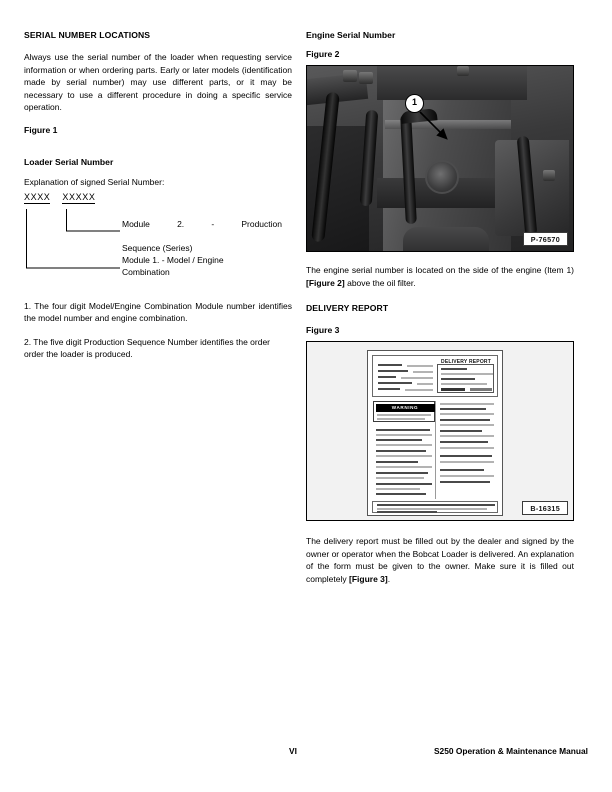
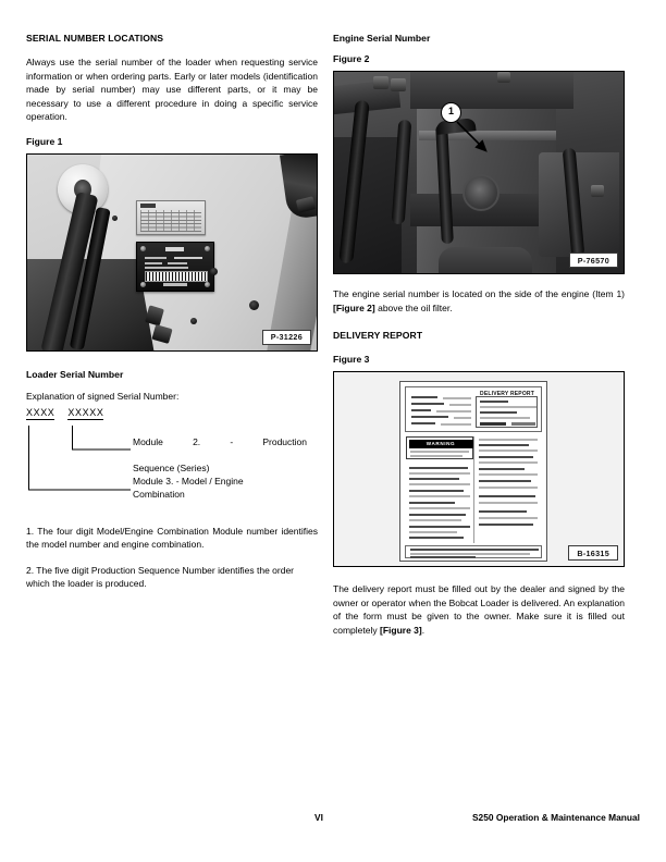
  SERIAL NUMBER LOCATIONS
  Always use the serial number of the loader when requesting service information or when ordering parts. Early or later models (identification made by serial number) may use different parts, or it may be necessary to use a different procedure in doing a specific service operation.
  Figure 1
+ P-31226
  Loader Serial Number
  Explanation of signed Serial Number:
  XXXX XXXXX
  Module 2. - Production
  Sequence (Series)
- Module 1. - Model / Engine
+ Module 3. - Model / Engine
  Combination
  1. The four digit Model/Engine Combination Module number identifies the model number and engine combination.
- 2. The five digit Production Sequence Number identifies the order order the loader is produced.
+ 2. The five digit Production Sequence Number identifies the order which the loader is produced.
  Engine Serial Number
  Figure 2
  1
  P-76570
  The engine serial number is located on the side of the engine (Item 1) [Figure 2] above the oil filter.
  DELIVERY REPORT
  Figure 3
  B-16315
  The delivery report must be filled out by the dealer and signed by the owner or operator when the Bobcat Loader is delivered. An explanation of the form must be given to the owner. Make sure it is filled out completely [Figure 3].
  VI
  S250 Operation & Maintenance Manual
